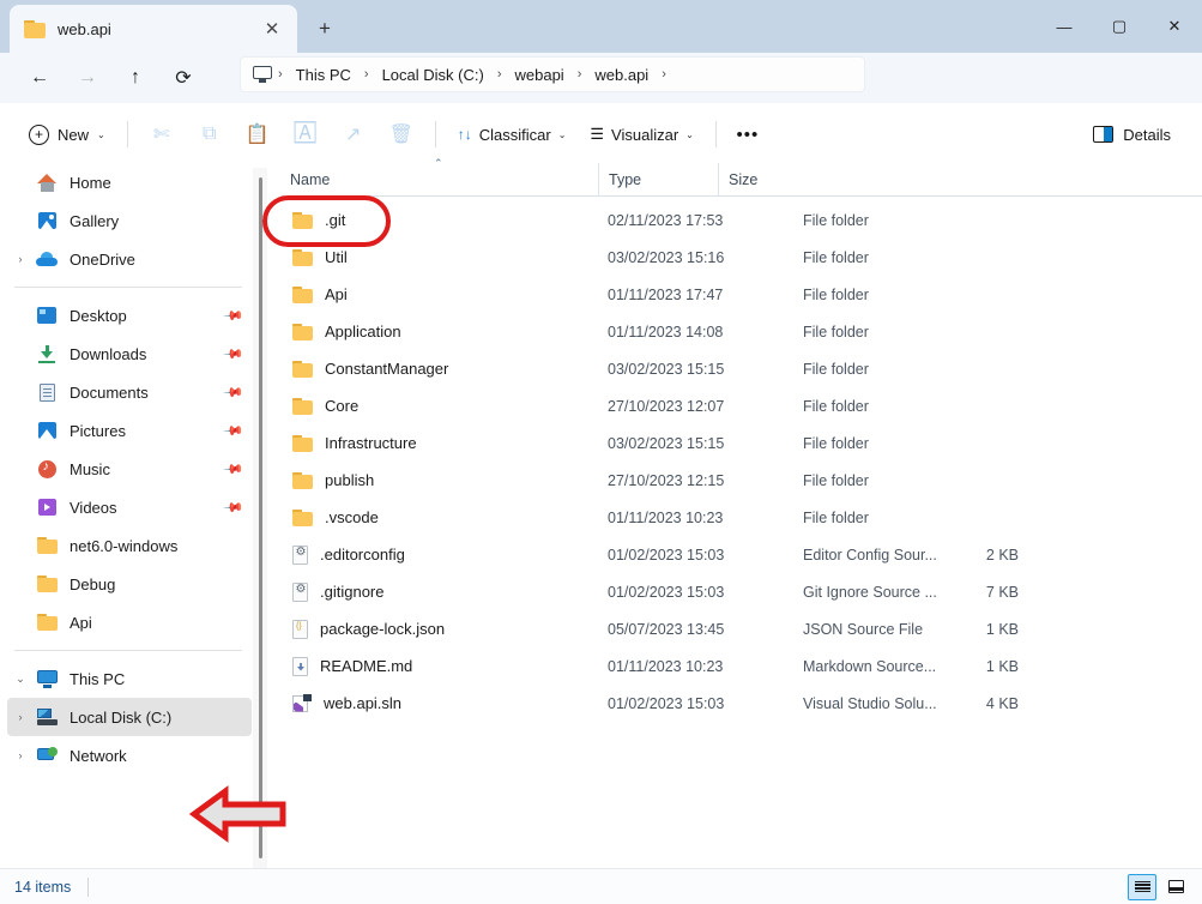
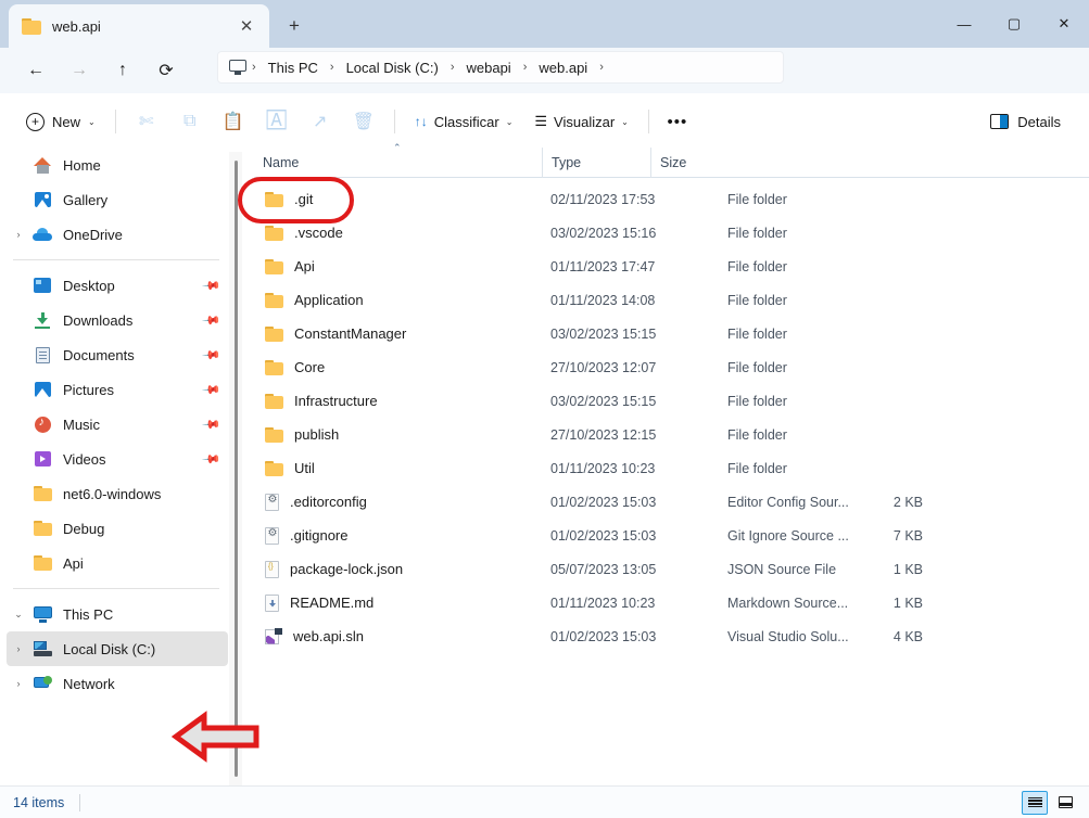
  web.api
  ✕
  +
  —
  ▢
  ✕
  ←
  →
  ↑
  ⟳
  ›
  This PC
  ›
  Local Disk (C:)
  ›
  webapi
  ›
  web.api
  ›
  +
  New
  ⌄
  ✄
  ⧉
  📋
  🄰
  ↗
  🗑
  ↑↓
  Classificar
  ⌄
  ☰
  Visualizar
  ⌄
  •••
  Details
  Home
  Gallery
  ›
  OneDrive
  Desktop
  Downloads
  Documents
  Pictures
  Music
  Videos
  net6.0-windows
  Debug
  Api
  ⌄
  This PC
  ›
  Local Disk (C:)
  ›
  Network
  ⌃
  Name
  Type
  Size
  .git
  02/11/2023 17:53
  File folder
- Util
+ .vscode
  03/02/2023 15:16
  File folder
  Api
  01/11/2023 17:47
  File folder
  Application
  01/11/2023 14:08
  File folder
  ConstantManager
  03/02/2023 15:15
  File folder
  Core
  27/10/2023 12:07
  File folder
  Infrastructure
  03/02/2023 15:15
  File folder
  publish
  27/10/2023 12:15
  File folder
- .vscode
+ Util
  01/11/2023 10:23
  File folder
  .editorconfig
  01/02/2023 15:03
  Editor Config Sour...
  2 KB
  .gitignore
  01/02/2023 15:03
  Git Ignore Source ...
  7 KB
  package-lock.json
- 05/07/2023 13:45
+ 05/07/2023 13:05
  JSON Source File
  1 KB
  README.md
  01/11/2023 10:23
  Markdown Source...
  1 KB
  web.api.sln
  01/02/2023 15:03
  Visual Studio Solu...
  4 KB
  14 items
